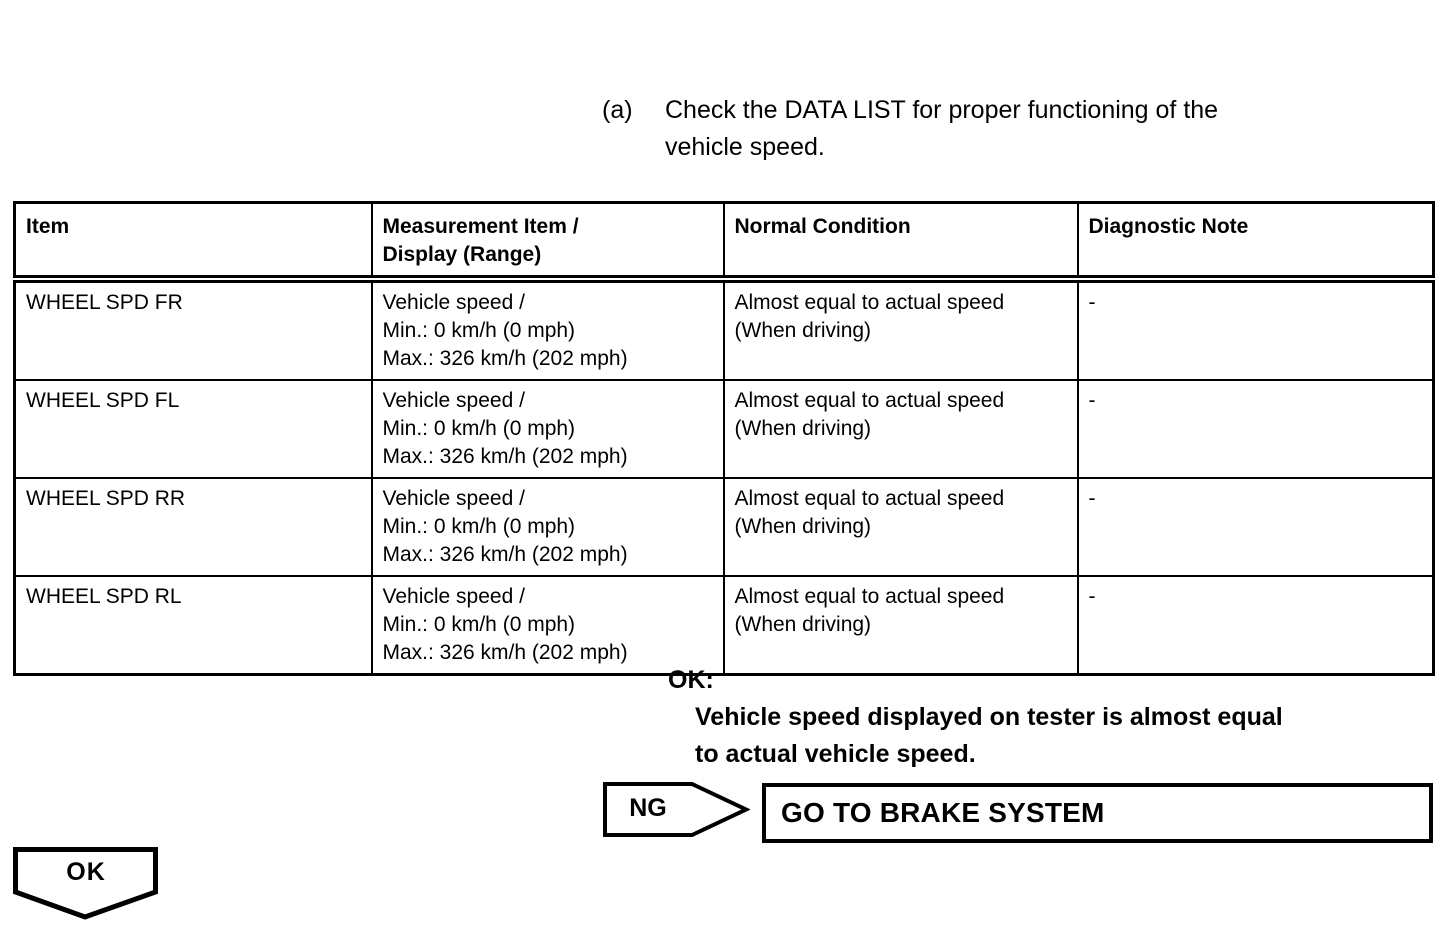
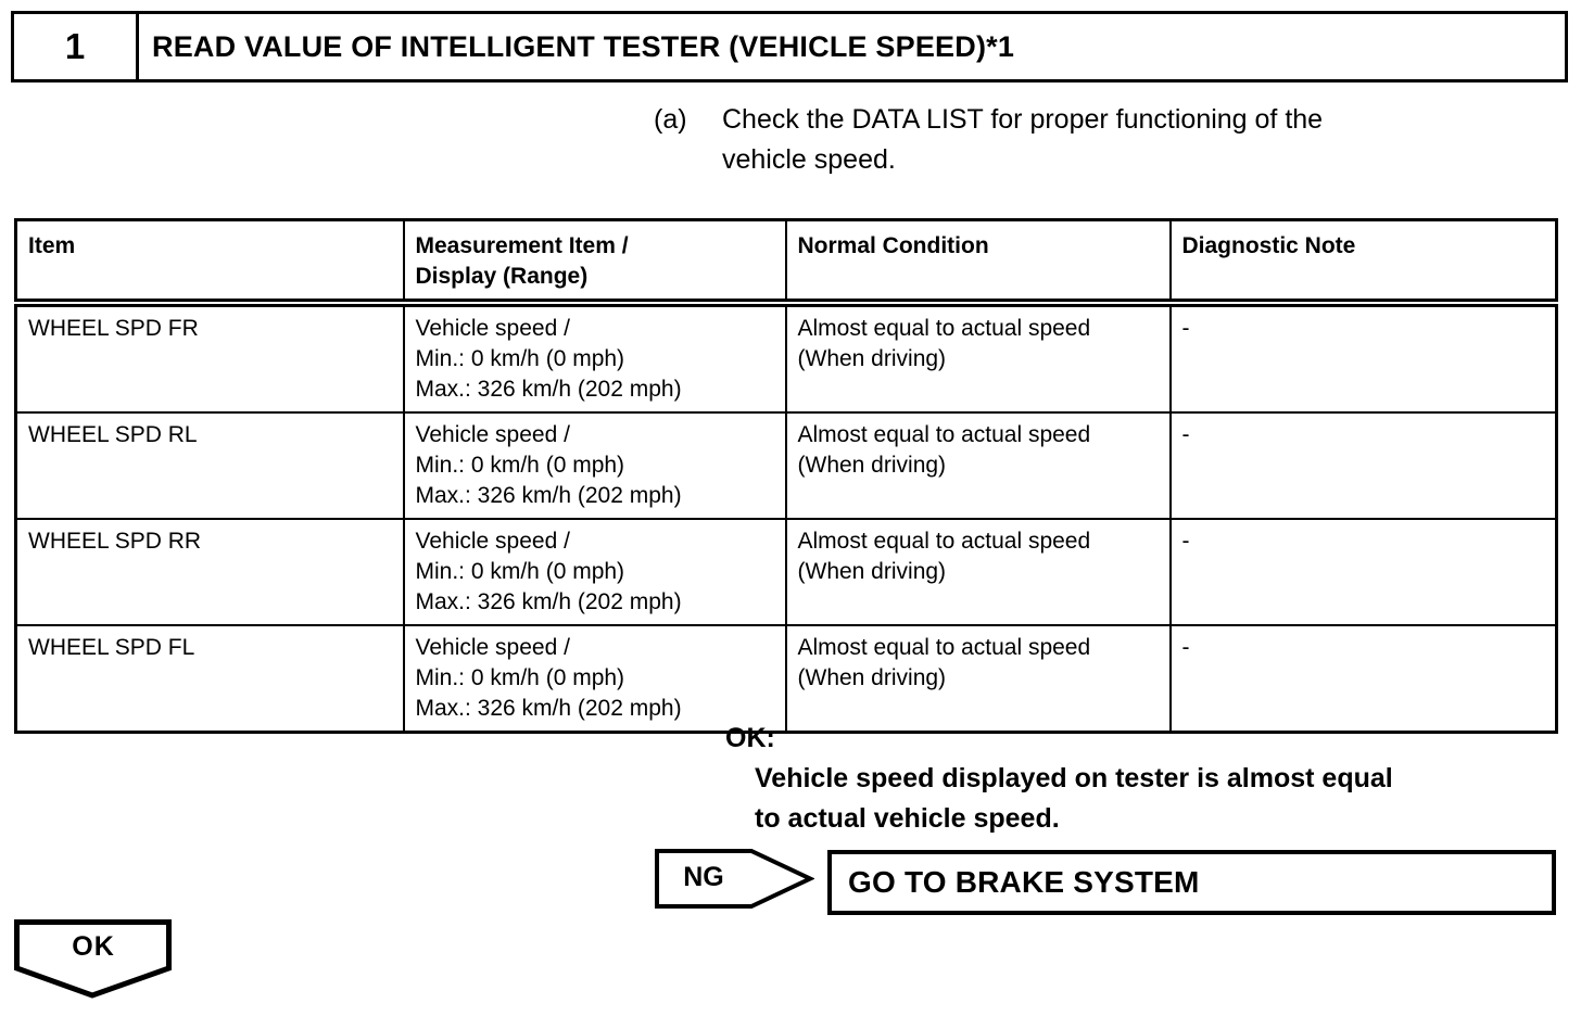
+ 1
+ READ VALUE OF INTELLIGENT TESTER (VEHICLE SPEED)*1
  (a)
  Check the DATA LIST for proper functioning of the
  vehicle speed.
  Item	Measurement Item / Display (Range)	Normal Condition	Diagnostic Note
  WHEEL SPD FR	Vehicle speed / Min.: 0 km/h (0 mph) Max.: 326 km/h (202 mph)	Almost equal to actual speed (When driving)	-
- WHEEL SPD FL	Vehicle speed / Min.: 0 km/h (0 mph) Max.: 326 km/h (202 mph)	Almost equal to actual speed (When driving)	-
+ WHEEL SPD RL	Vehicle speed / Min.: 0 km/h (0 mph) Max.: 326 km/h (202 mph)	Almost equal to actual speed (When driving)	-
  WHEEL SPD RR	Vehicle speed / Min.: 0 km/h (0 mph) Max.: 326 km/h (202 mph)	Almost equal to actual speed (When driving)	-
- WHEEL SPD RL	Vehicle speed / Min.: 0 km/h (0 mph) Max.: 326 km/h (202 mph)	Almost equal to actual speed (When driving)	-
+ WHEEL SPD FL	Vehicle speed / Min.: 0 km/h (0 mph) Max.: 326 km/h (202 mph)	Almost equal to actual speed (When driving)	-
  OK:
  Vehicle speed displayed on tester is almost equal
  to actual vehicle speed.
  NG
  GO TO BRAKE SYSTEM
  OK
